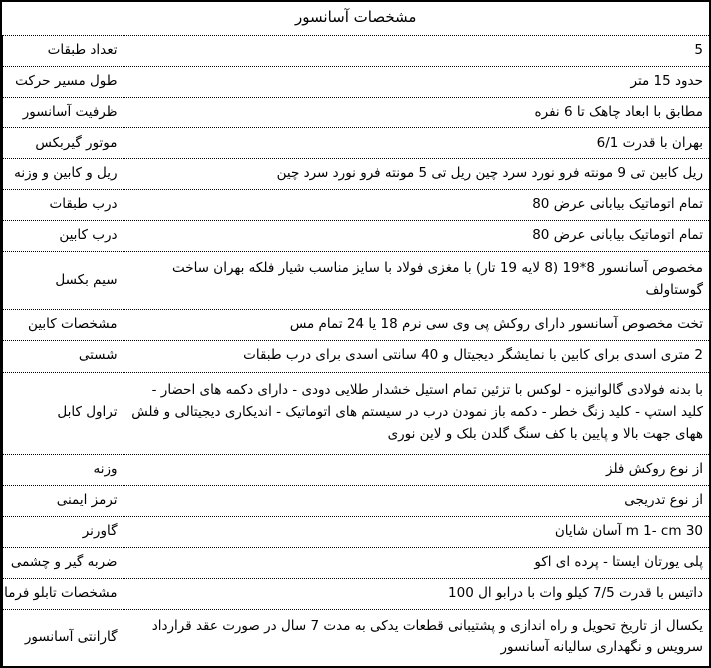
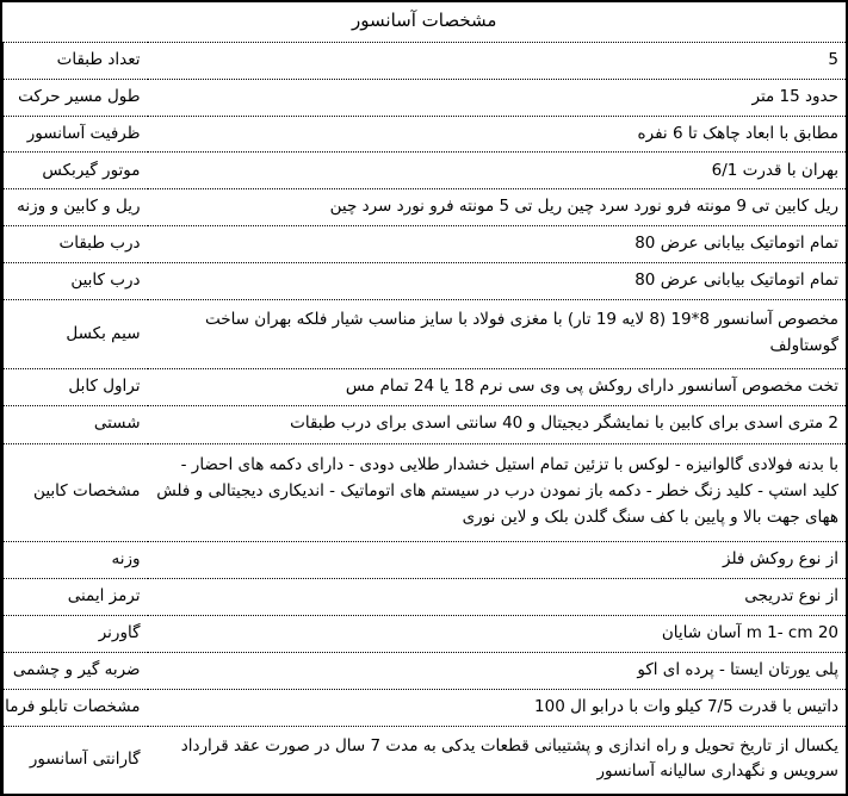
  مشخصات آسانسور
  5	تعداد طبقات
  حدود 15 متر	طول مسیر حرکت
  مطابق با ابعاد چاهک تا 6 نفره	ظرفیت آسانسور
  بهران با قدرت 6/1	موتور گیربکس
  ریل کابین تی 9 مونته فرو نورد سرد چین ریل تی 5 مونته فرو نورد سرد چین	ریل و کابین و وزنه
  تمام اتوماتیک بیابانی عرض 80	درب طبقات
  تمام اتوماتیک بیابانی عرض 80	درب کابین
  مخصوص آسانسور 8*19 (8 لایه 19 تار) با مغزی فولاد با سایز مناسب شیار فلکه بهران ساخت گوستاولف	سیم بکسل
- تخت مخصوص آسانسور دارای روکش پی وی سی نرم 18 یا 24 تمام مس	مشخصات کابین
+ تخت مخصوص آسانسور دارای روکش پی وی سی نرم 18 یا 24 تمام مس	تراول کابل
  2 متری اسدی برای کابین با نمایشگر دیجیتال و 40 سانتی اسدی برای درب طبقات	شستی
- با بدنه فولادی گالوانیزه - لوکس با تزئین تمام استیل خشدار طلایی دودی - دارای دکمه های احضار - کلید استپ - کلید زنگ خطر - دکمه باز نمودن درب در سیستم های اتوماتیک - اندیکاری دیجیتالی و فلش ههای جهت بالا و پایین با کف سنگ گلدن بلک و لاین نوری	تراول کابل
+ با بدنه فولادی گالوانیزه - لوکس با تزئین تمام استیل خشدار طلایی دودی - دارای دکمه های احضار - کلید استپ - کلید زنگ خطر - دکمه باز نمودن درب در سیستم های اتوماتیک - اندیکاری دیجیتالی و فلش ههای جهت بالا و پایین با کف سنگ گلدن بلک و لاین نوری	مشخصات کابین
  از نوع روکش فلز	وزنه
  از نوع تدریجی	ترمز ایمنی
- 30 m 1- cm آسان شایان	گاورنر
+ 20 m 1- cm آسان شایان	گاورنر
  پلی یورتان ایستا - پرده ای اکو	ضربه گیر و چشمی
  داتیس با قدرت 7/5 کیلو وات با درابو ال 100	مشخصات تابلو فرما
  یکسال از تاریخ تحویل و راه اندازی و پشتیبانی قطعات یدکی به مدت 7 سال در صورت عقد قرارداد سرویس و نگهداری سالیانه آسانسور	گارانتی آسانسور
